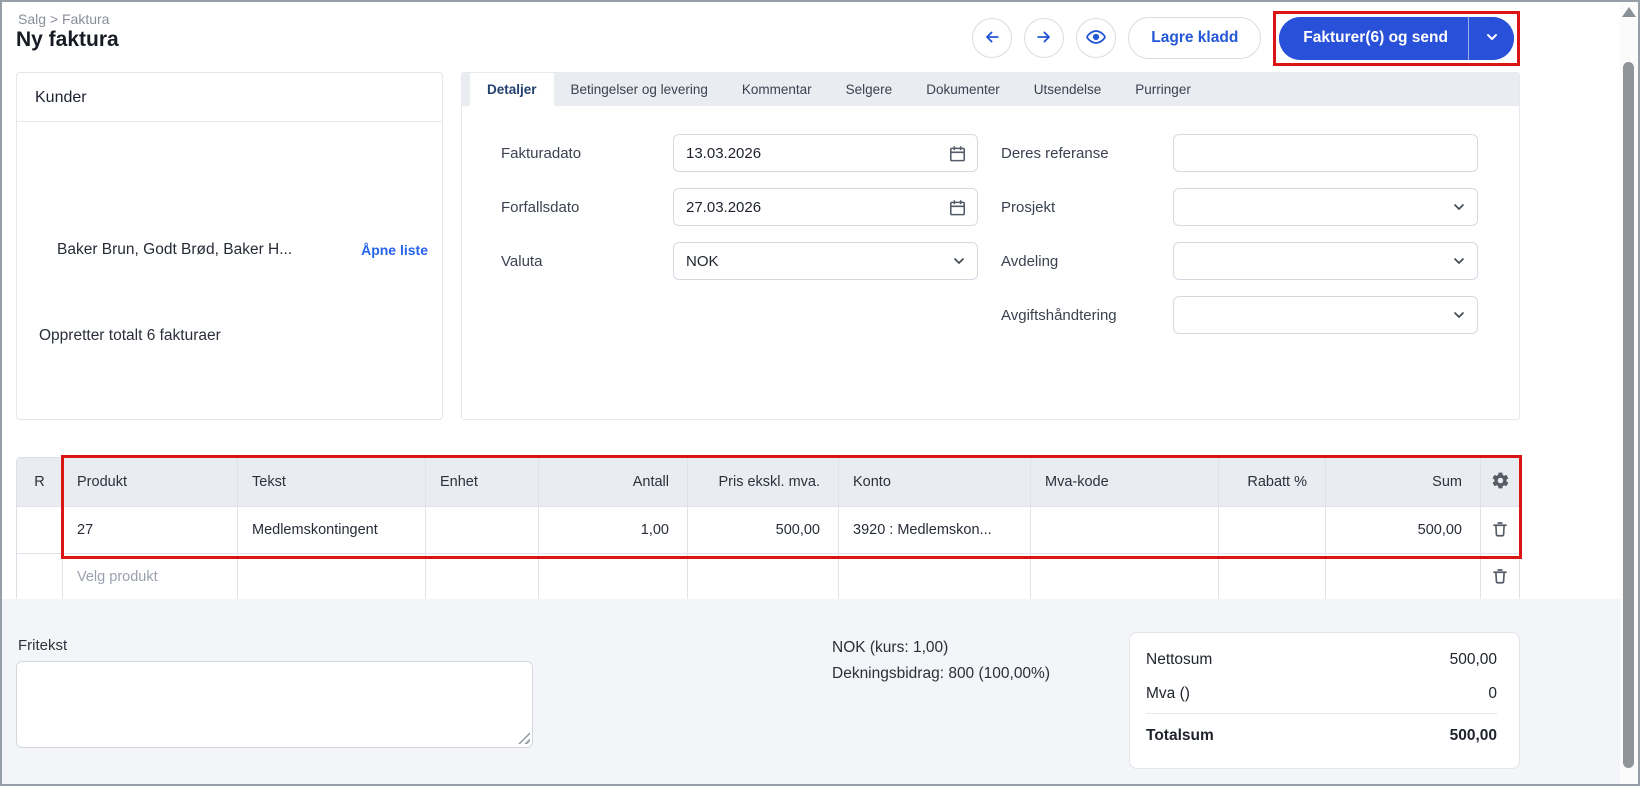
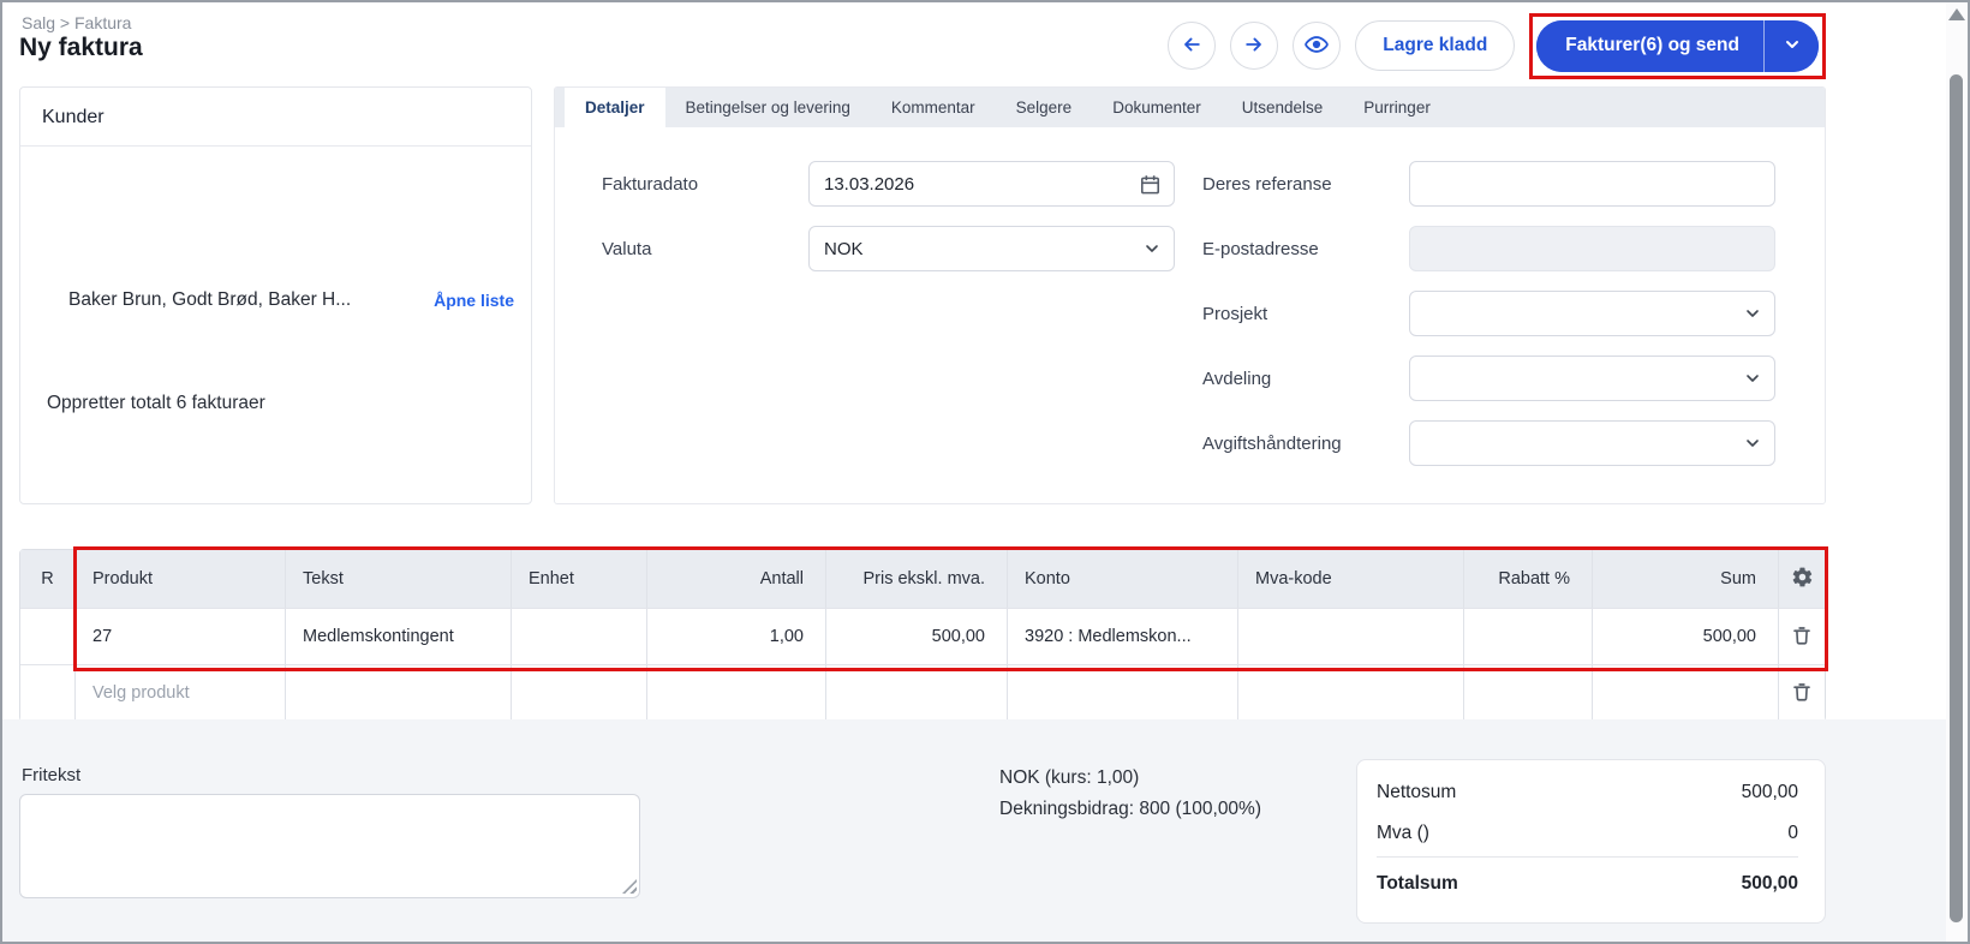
  Salg > Faktura
  Ny faktura
  Lagre kladd
  Fakturer(6) og send
  Kunder
  Baker Brun, Godt Brød, Baker H...
  Åpne liste
  Oppretter totalt 6 fakturaer
  Detaljer
  Betingelser og levering
  Kommentar
  Selgere
  Dokumenter
  Utsendelse
  Purringer
  Fakturadato
  13.03.2026
- Forfallsdato
- 27.03.2026
  Valuta
  NOK
  Deres referanse
+ E-postadresse
  Prosjekt
  Avdeling
  Avgiftshåndtering
  R
  Produkt
  Tekst
  Enhet
  Antall
  Pris ekskl. mva.
  Konto
  Mva-kode
  Rabatt %
  Sum
  27
  Medlemskontingent
  1,00
  500,00
  3920 : Medlemskon...
  500,00
  Velg produkt
  Fritekst
  NOK (kurs: 1,00)
  Dekningsbidrag: 800 (100,00%)
  Nettosum
  500,00
  Mva ()
  0
  Totalsum
  500,00
